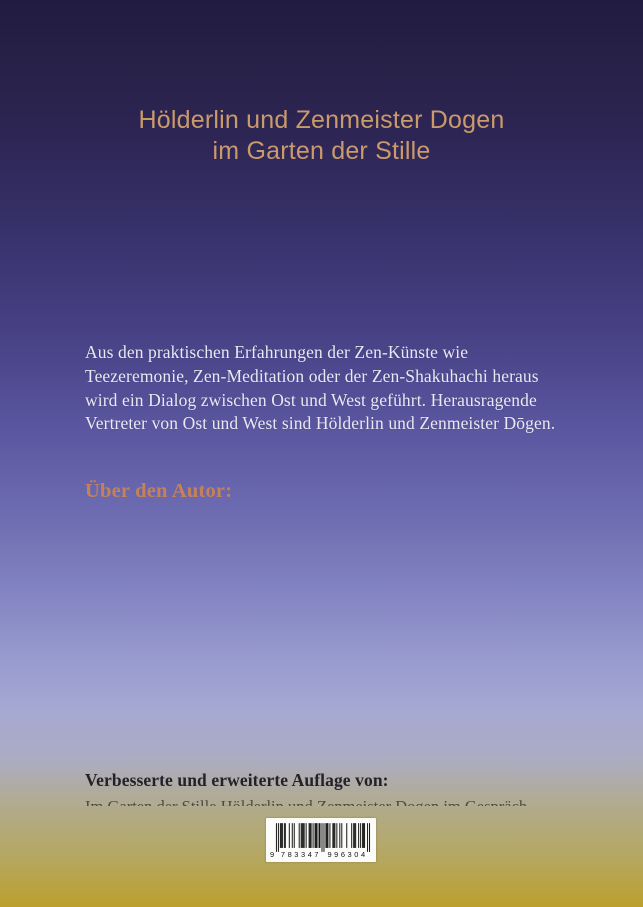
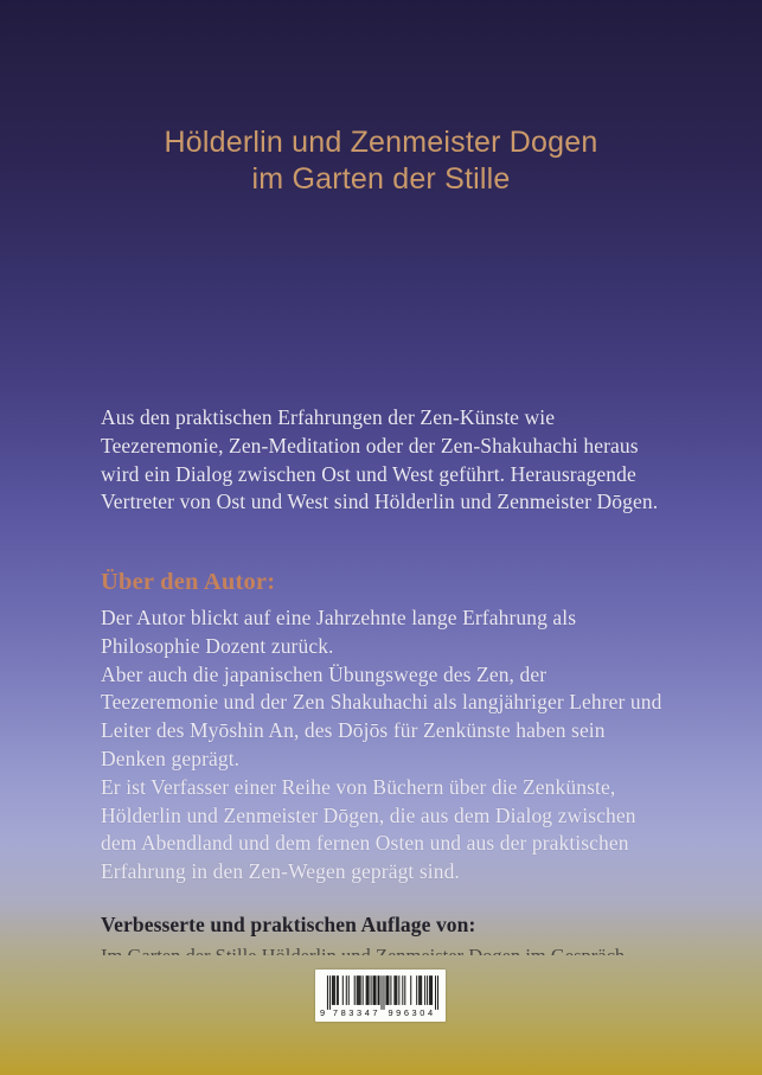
  Hölderlin und Zenmeister Dogen
  im Garten der Stille
  Aus den praktischen Erfahrungen der Zen-Künste wie
  Teezeremonie, Zen-Meditation oder der Zen-Shakuhachi heraus
  wird ein Dialog zwischen Ost und West geführt. Herausragende
  Vertreter von Ost und West sind Hölderlin und Zenmeister Dōgen.
  Über den Autor:
+ Der Autor blickt auf eine Jahrzehnte lange Erfahrung als
+ Philosophie Dozent zurück.
+ Aber auch die japanischen Übungswege des Zen, der
+ Teezeremonie und der Zen Shakuhachi als langjähriger Lehrer und
+ Leiter des Myōshin An, des Dōjōs für Zenkünste haben sein
+ Denken geprägt.
+ Er ist Verfasser einer Reihe von Büchern über die Zenkünste,
+ Hölderlin und Zenmeister Dōgen, die aus dem Dialog zwischen
+ dem Abendland und dem fernen Osten und aus der praktischen
+ Erfahrung in den Zen-Wegen geprägt sind.
- Verbesserte und erweiterte Auflage von:
+ Verbesserte und praktischen Auflage von:
  9
  783347
  996304
